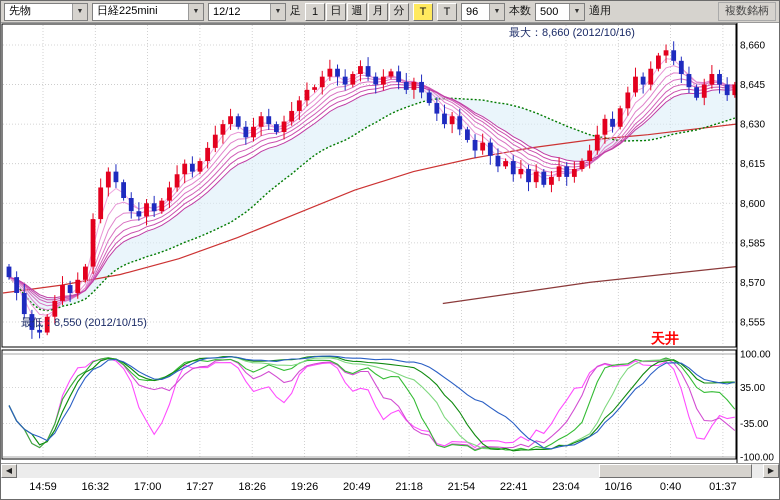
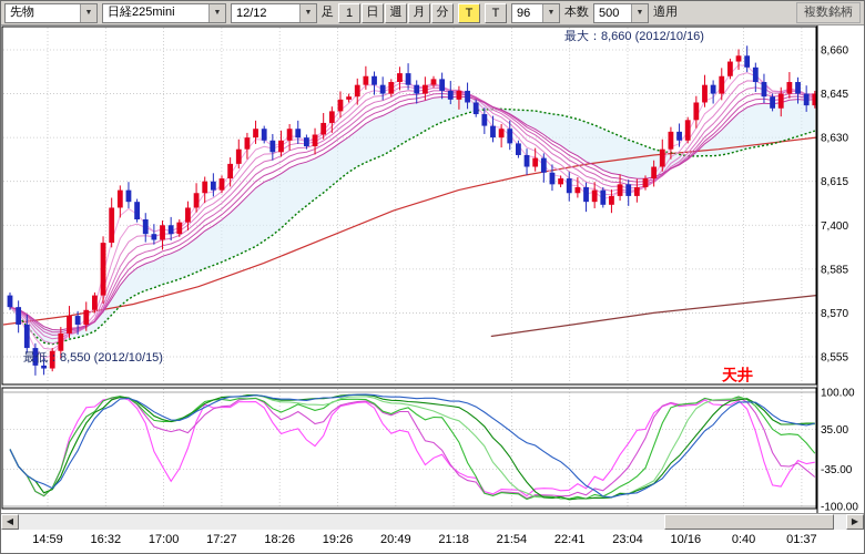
  先物
  日経225mini
  12/12
  足
  1
  日
  週
  月
  分
  T
  T
  96
  本数
  500
  適用
  複数銘柄
  8,660
  8,645
  8,630
  8,615
- 8,600
+ 7,400
  8,585
  8,570
  8,555
  100.00
  35.00
  -35.00
  -100.00
  最大：8,660 (2012/10/16)
  最低：8,550 (2012/10/15)
  天井
  ◀
  ▶
  14:59
  16:32
  17:00
  17:27
  18:26
  19:26
  20:49
  21:18
  21:54
  22:41
  23:04
  10/16
  0:40
  01:37
